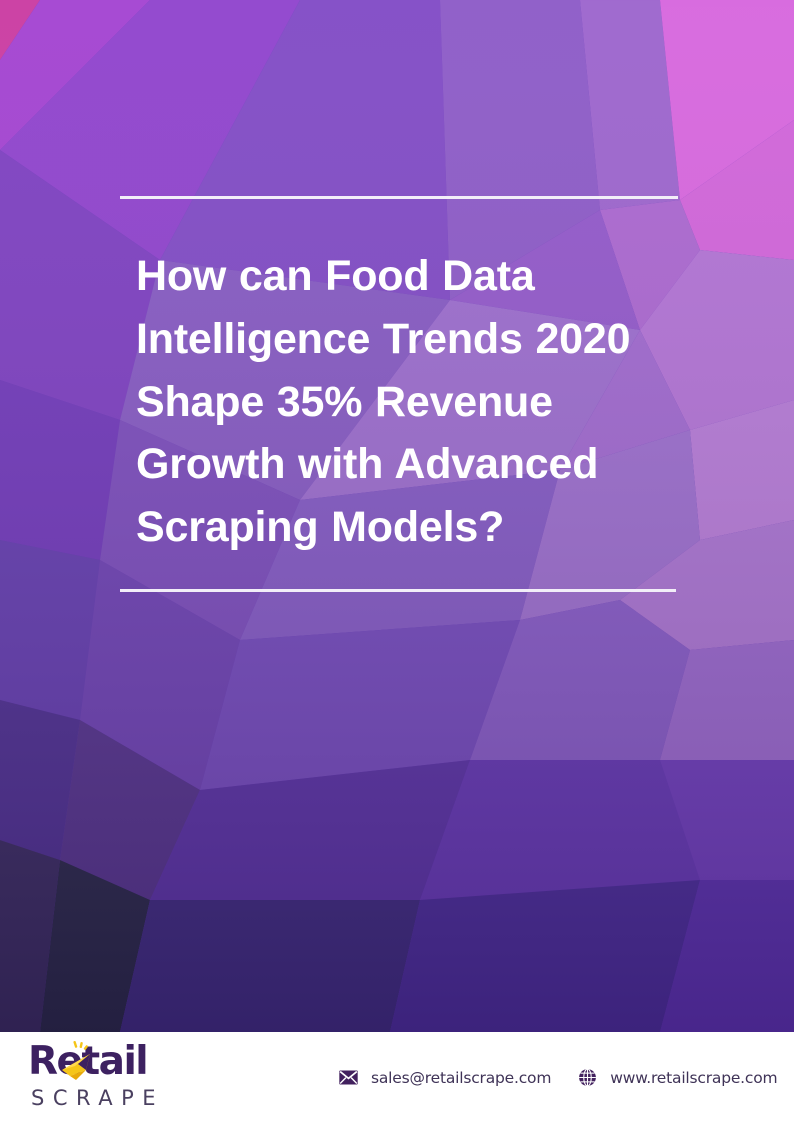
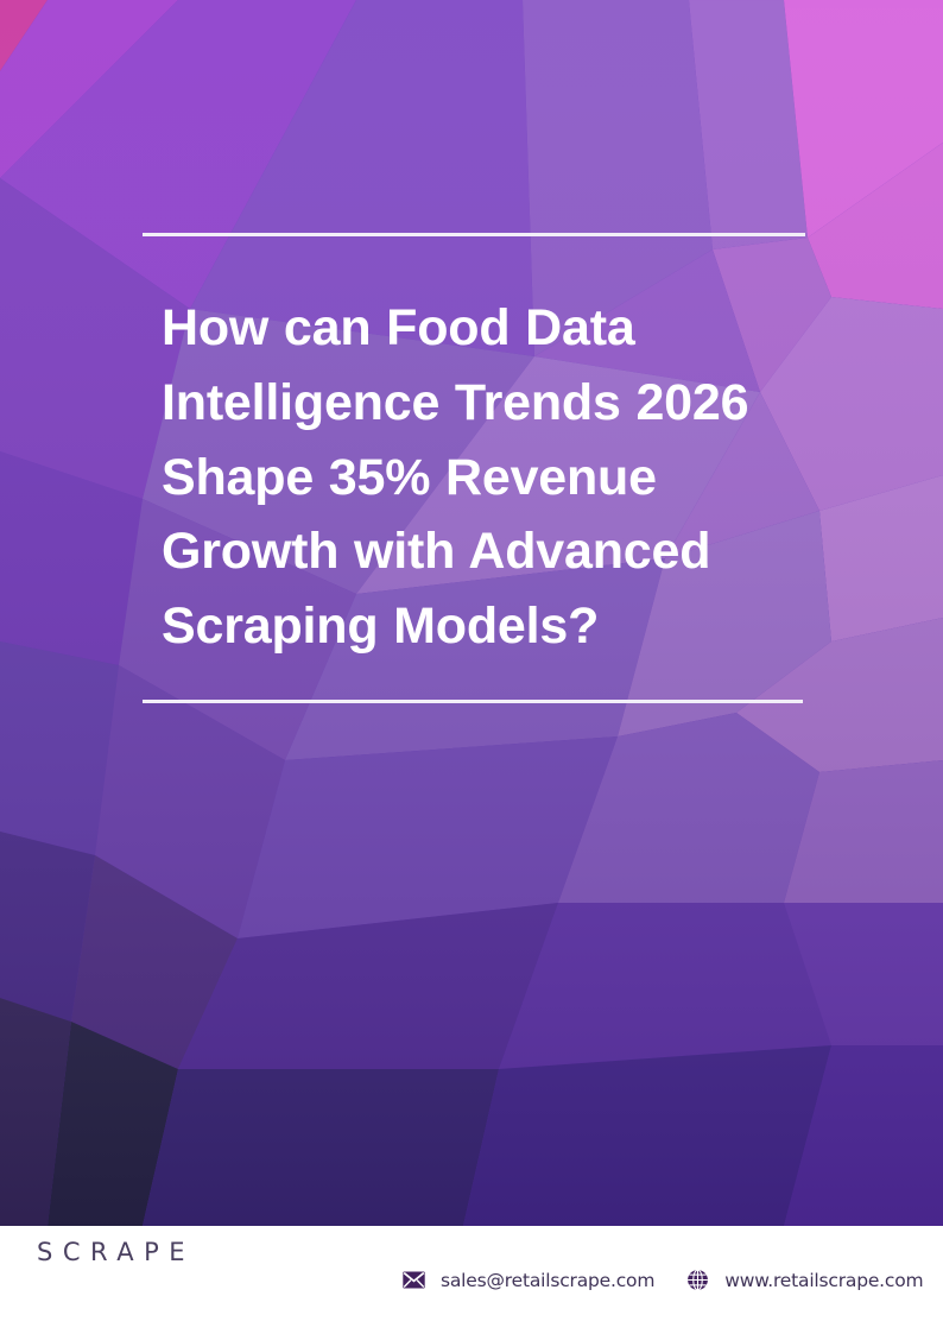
- How can Food Data Intelligence Trends 2020 Shape 35% Revenue Growth with Advanced Scraping Models?
+ How can Food Data Intelligence Trends 2026 Shape 35% Revenue Growth with Advanced Scraping Models?
- Retail
  SCRAPE
  sales@retailscrape.com
  www.retailscrape.com
